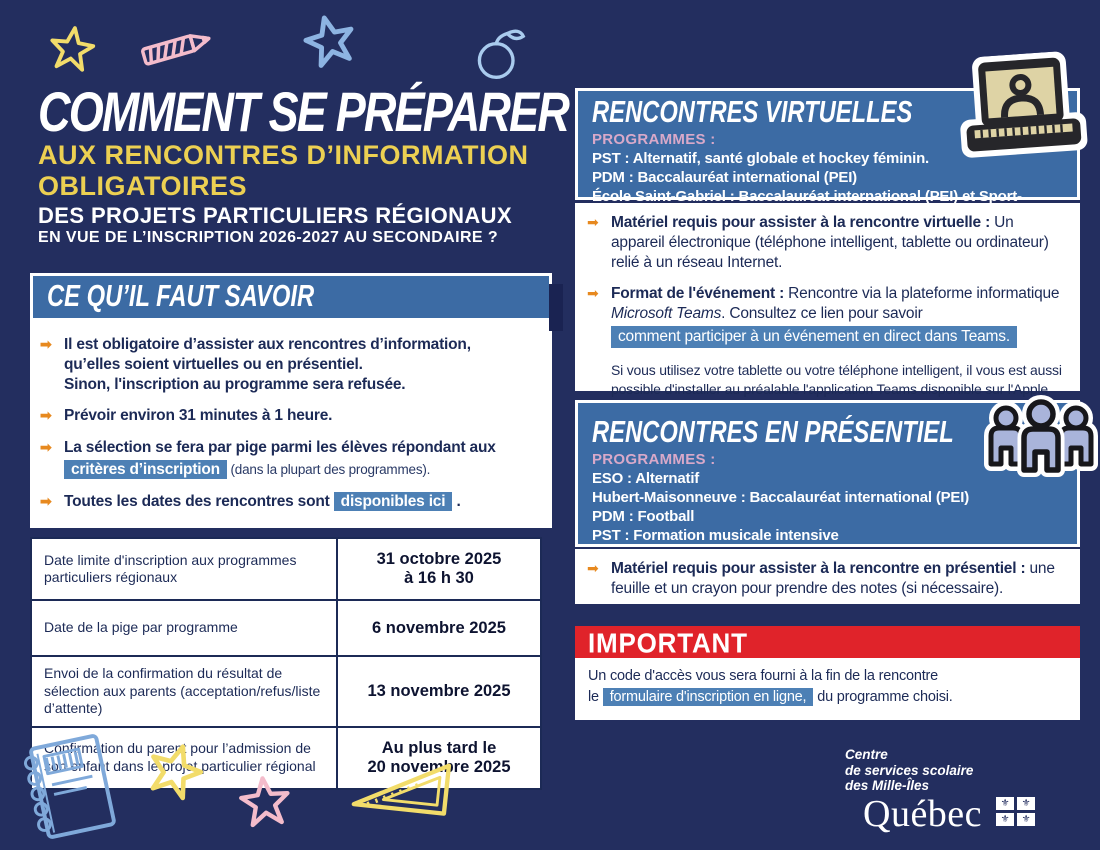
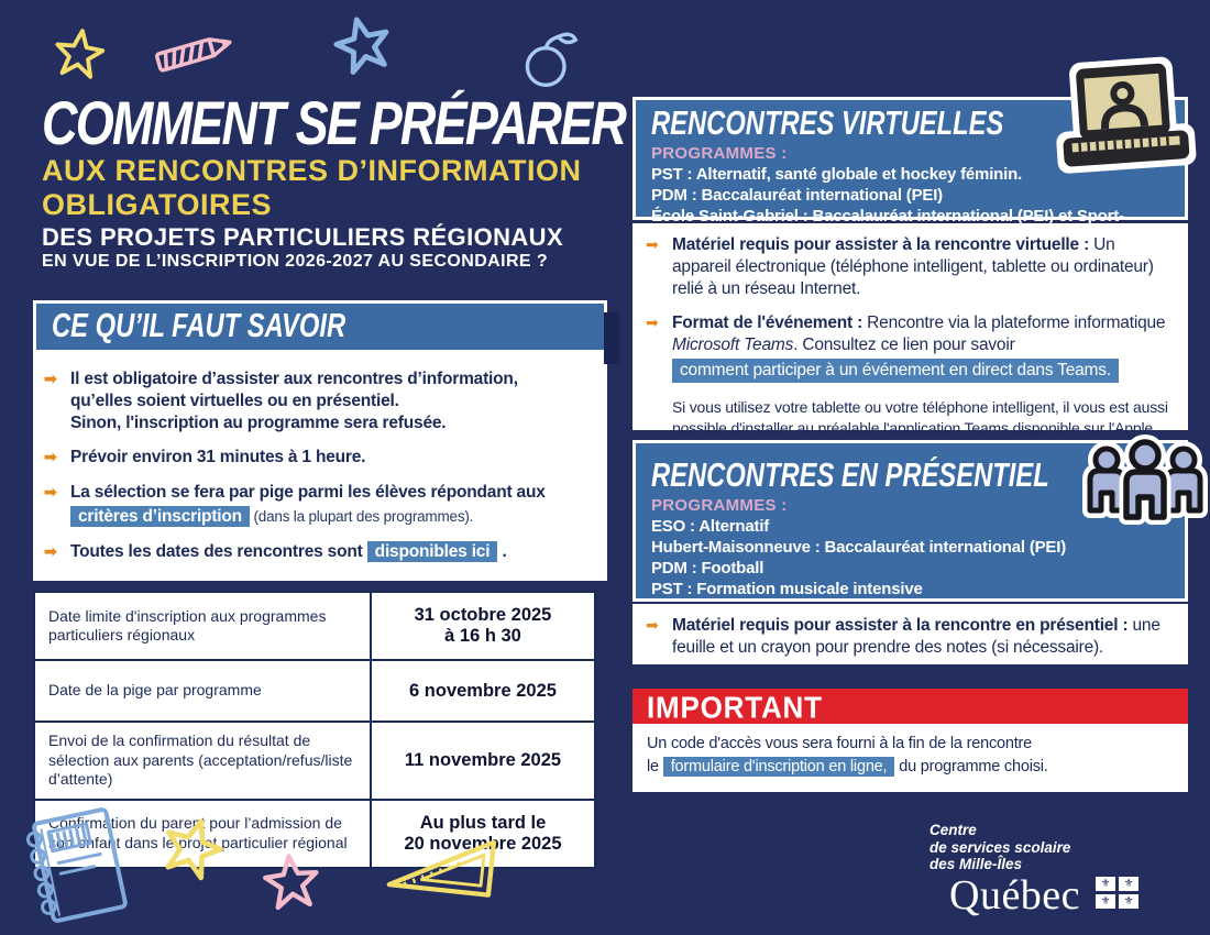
  COMMENT SE PRÉPARER
  AUX RENCONTRES D’INFORMATION
  OBLIGATOIRES
  DES PROJETS PARTICULIERS RÉGIONAUX
  EN VUE DE L’INSCRIPTION 2026-2027 AU SECONDAIRE ?
  CE QU’IL FAUT SAVOIR
  ➡
  Il est obligatoire d’assister aux rencontres d’information,
  qu’elles soient virtuelles ou en présentiel.
  Sinon, l'inscription au programme sera refusée.
  ➡
  Prévoir environ 31 minutes à 1 heure.
  ➡
  La sélection se fera par pige parmi les élèves répondant aux
  critères d’inscription (dans la plupart des programmes).
  ➡
  Toutes les dates des rencontres sont disponibles ici .
  Date limite d'inscription aux programmes particuliers régionaux	31 octobre 2025 à 16 h 30
  Date de la pige par programme	6 novembre 2025
- Envoi de la confirmation du résultat de sélection aux parents (acceptation/refus/liste d’attente)	13 novembre 2025
+ Envoi de la confirmation du résultat de sélection aux parents (acceptation/refus/liste d’attente)	11 novembre 2025
  Confimtion du paren pour l’admission de n efat dans le prot particulier régional	Au plus tard le 20 novemre 2025
  RENCONTRES VIRTUELLES
  PROGRAMMES :
  PST : Alternatif, santé globale et hockey féminin.
  PDM : Baccalauréat international (PEI)
  École Saint-Gabriel : Baccalauréat international (PEI) et Sport-
  ➡
  Matériel requis pour assister à la rencontre virtuelle : Un appareil électronique (téléphone intelligent, tablette ou ordinateur) relié à un réseau Internet.
  ➡
  Format de l'événement : Rencontre via la plateforme informatique
  Microsoft Teams. Consultez ce lien pour savoir
  comment participer à un événement en direct dans Teams.
  Si vous utilisez votre tablette ou votre téléphone intelligent, il vous est aussi possible d'installer au préalable l'application Teams disponible sur l'Apple
  RENCONTRES EN PRÉSENTIEL
  PROGRAMMES :
  ESO : Alternatif
  Hubert-Maisonneuve : Baccalauréat international (PEI)
  PDM : Football
  PST : Formation musicale intensive
  ➡
  Matériel requis pour assister à la rencontre en présentiel : une feuille et un crayon pour prendre des notes (si nécessaire).
  IMPORTANT
  Un code d'accès vous sera fourni à la fin de la rencontre
  le formulaire d'inscription en ligne, du programme choisi.
  Centre
  de services scolaire
  des Mille-Îles
  Québec
  ⚜
  ⚜
  ⚜
  ⚜
